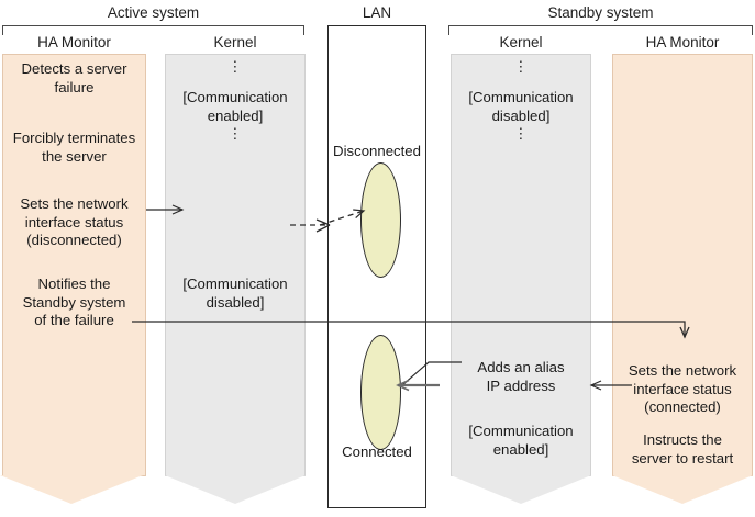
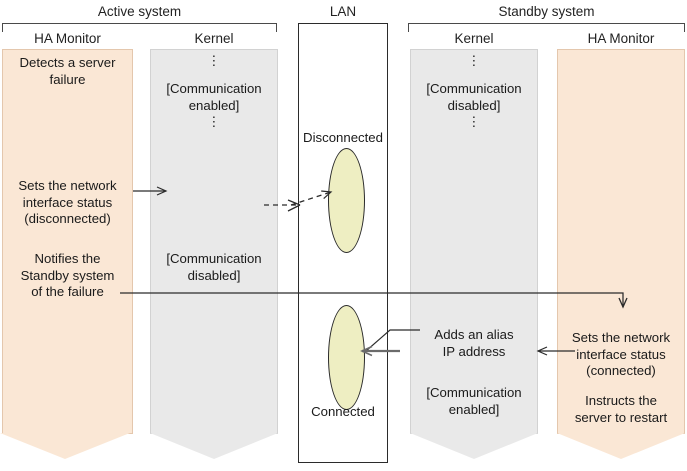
  Active system
  LAN
  Standby system
  HA Monitor
  Kernel
  Kernel
  HA Monitor
  Disconnected
  Connected
  Detects a server
  failure
- Forcibly terminates
- the server
  Sets the network
  interface status
  (disconnected)
  Notifies the
  Standby system
  of the failure
  ⋮
  [Communication
  enabled]
  ⋮
  [Communication
  disabled]
  ⋮
  [Communication
  disabled]
  ⋮
  Adds an alias
  IP address
  [Communication
  enabled]
  Sets the network
  interface status
  (connected)
  Instructs the
  server to restart
